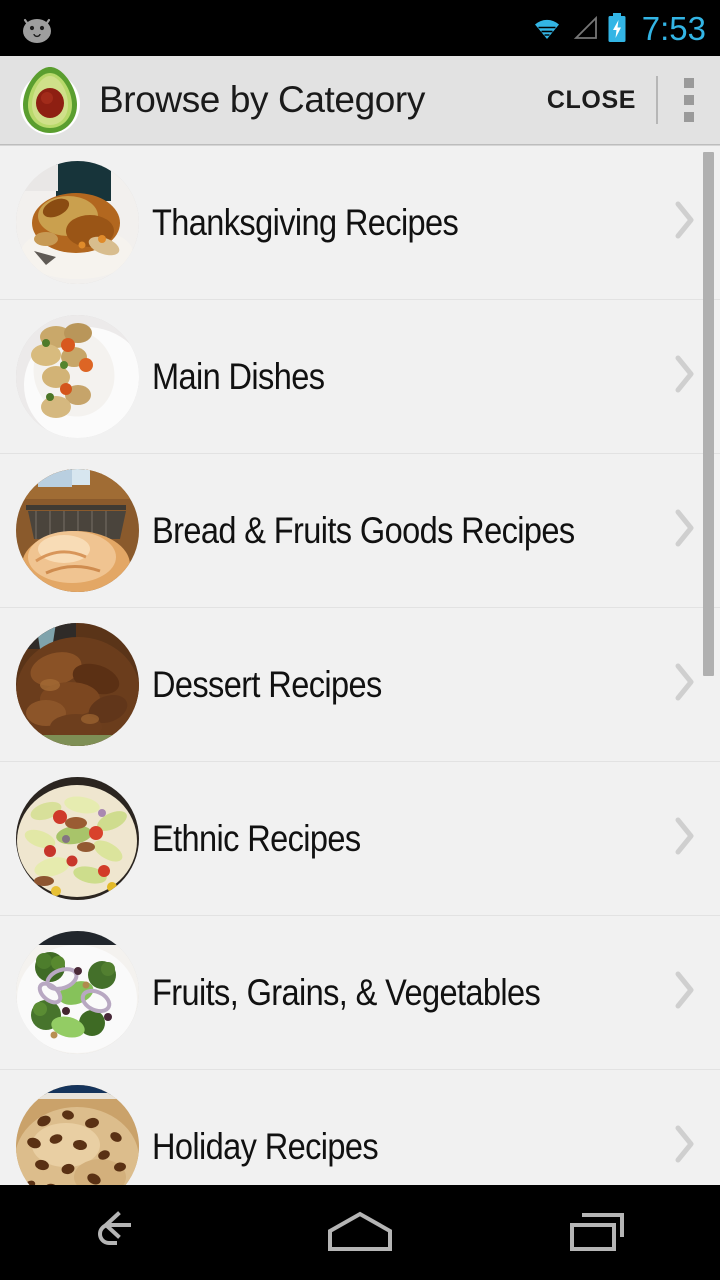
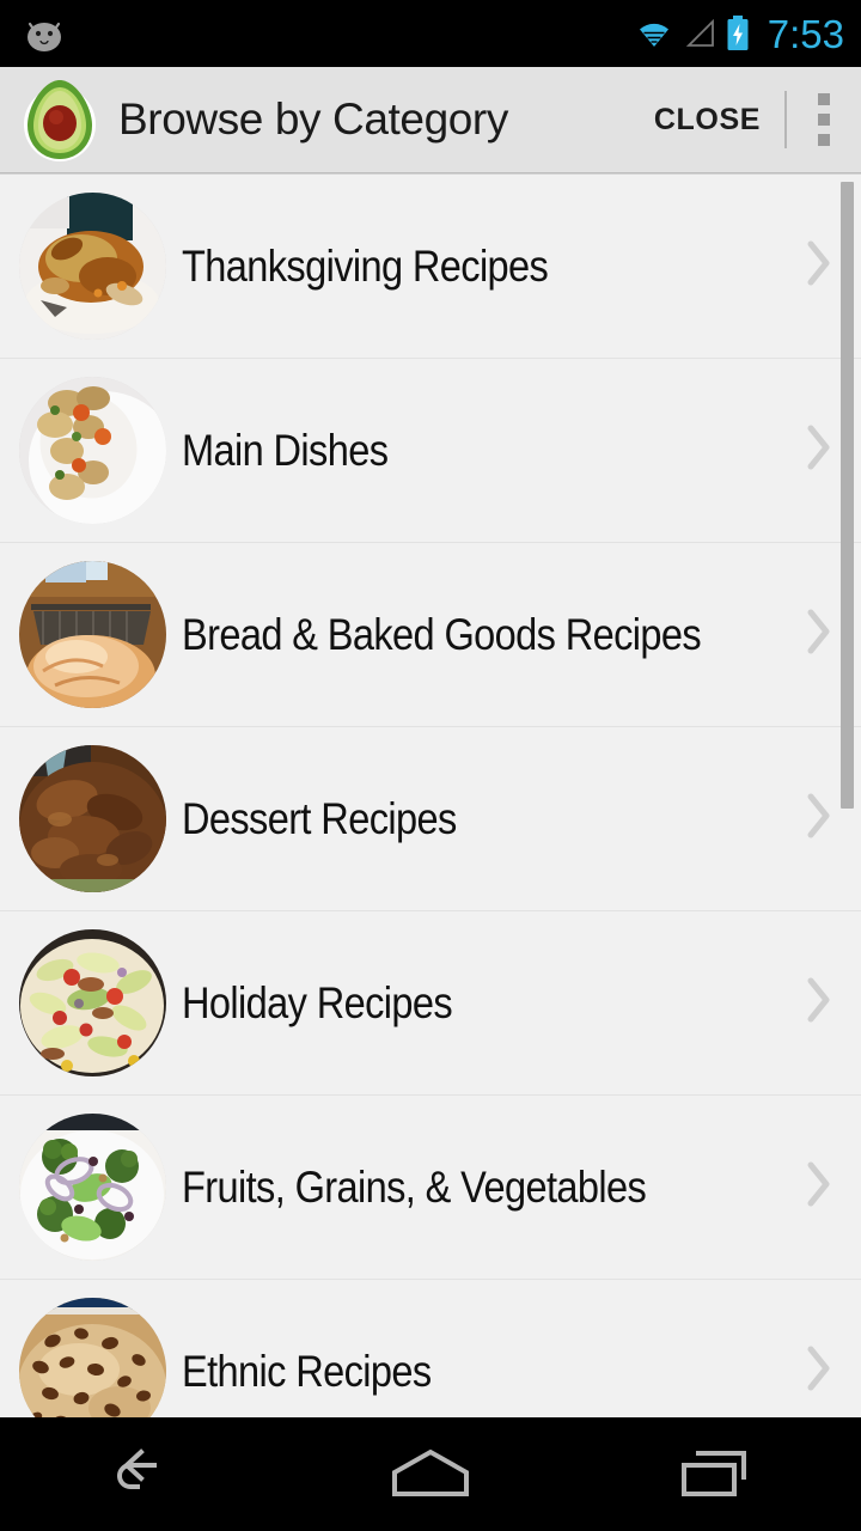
  7:53
  Browse by Category
  CLOSE
  Thanksgiving Recipes
  Main Dishes
- Bread & Fruits Goods Recipes
+ Bread & Baked Goods Recipes
  Dessert Recipes
- Ethnic Recipes
+ Holiday Recipes
  Fruits, Grains, & Vegetables
- Holiday Recipes
+ Ethnic Recipes
